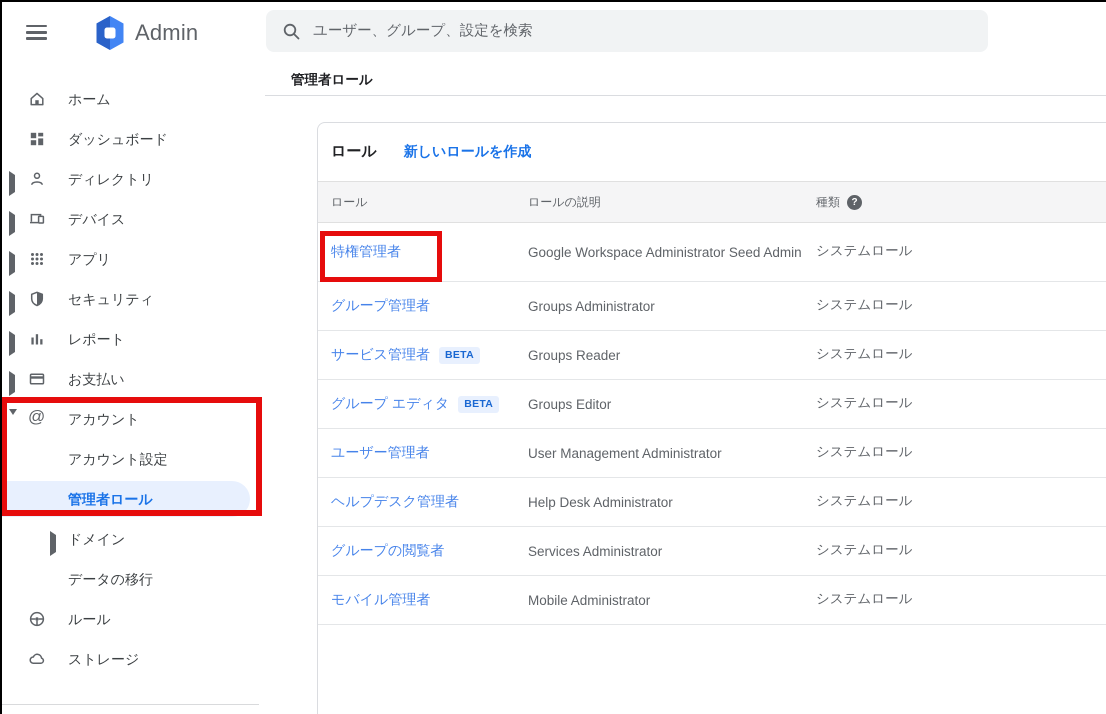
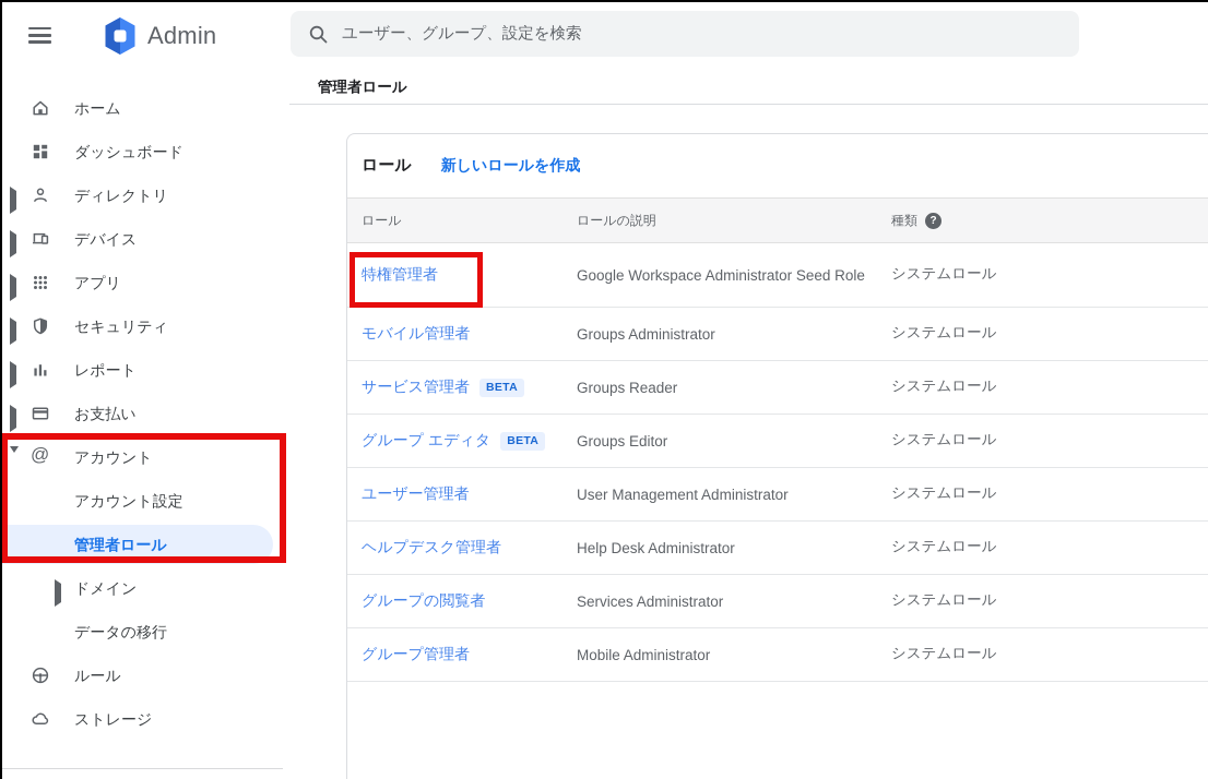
  Admin
  ユーザー、グループ、設定を検索
  管理者ロール
  ホーム
  ダッシュボード
  ディレクトリ
  デバイス
  アプリ
  セキュリティ
  レポート
  お支払い
  @
  アカウント
  アカウント設定
  管理者ロール
  ドメイン
  データの移行
  ルール
  ストレージ
  ロール
  新しいロールを作成
  ロール
  ロールの説明
  種類
  ?
  特権管理者
- Google Workspace Administrator Seed Admin
+ Google Workspace Administrator Seed Role
  システムロール
- グループ管理者
+ モバイル管理者
  Groups Administrator
  システムロール
  サービス管理者
  BETA
  Groups Reader
  システムロール
  グループ エディタ
  BETA
  Groups Editor
  システムロール
  ユーザー管理者
  User Management Administrator
  システムロール
  ヘルプデスク管理者
  Help Desk Administrator
  システムロール
  グループの閲覧者
  Services Administrator
  システムロール
- モバイル管理者
+ グループ管理者
  Mobile Administrator
  システムロール
